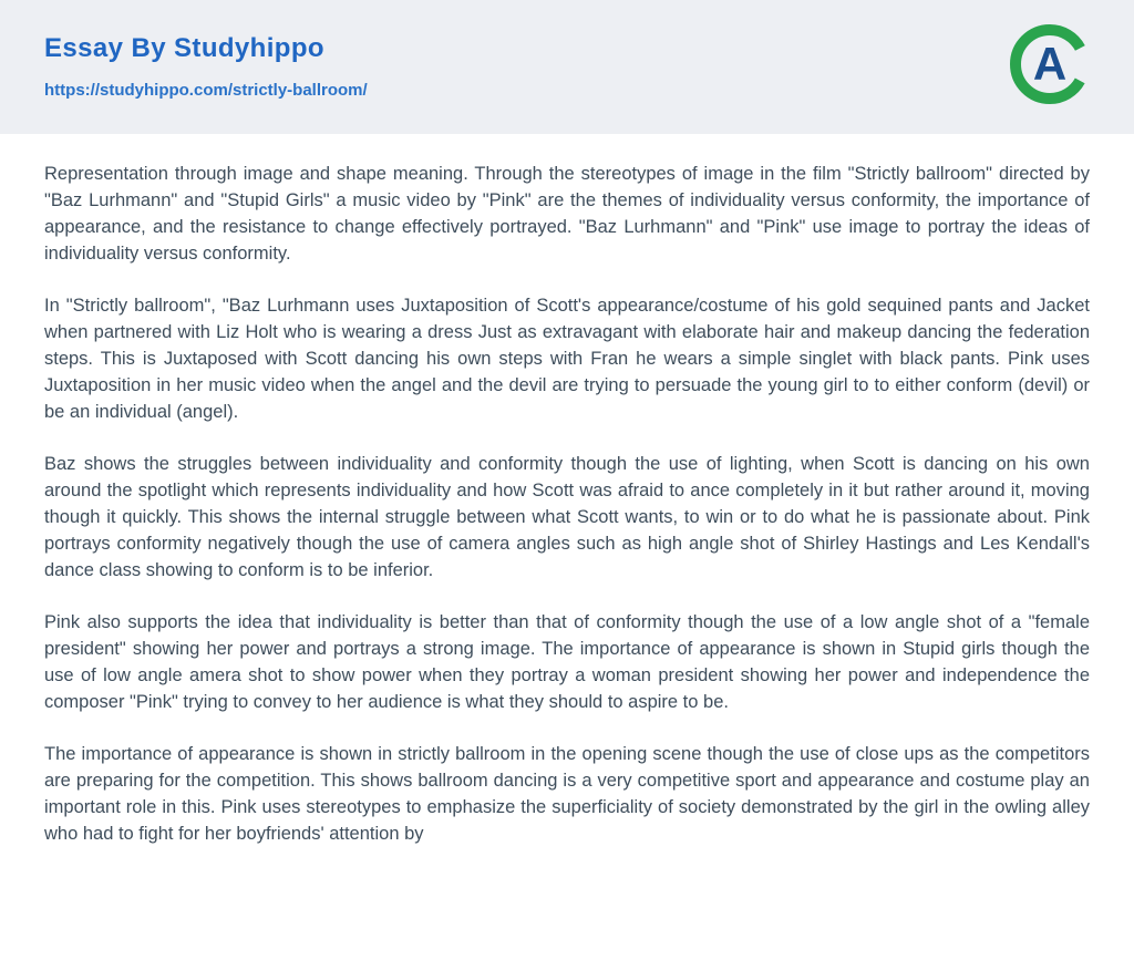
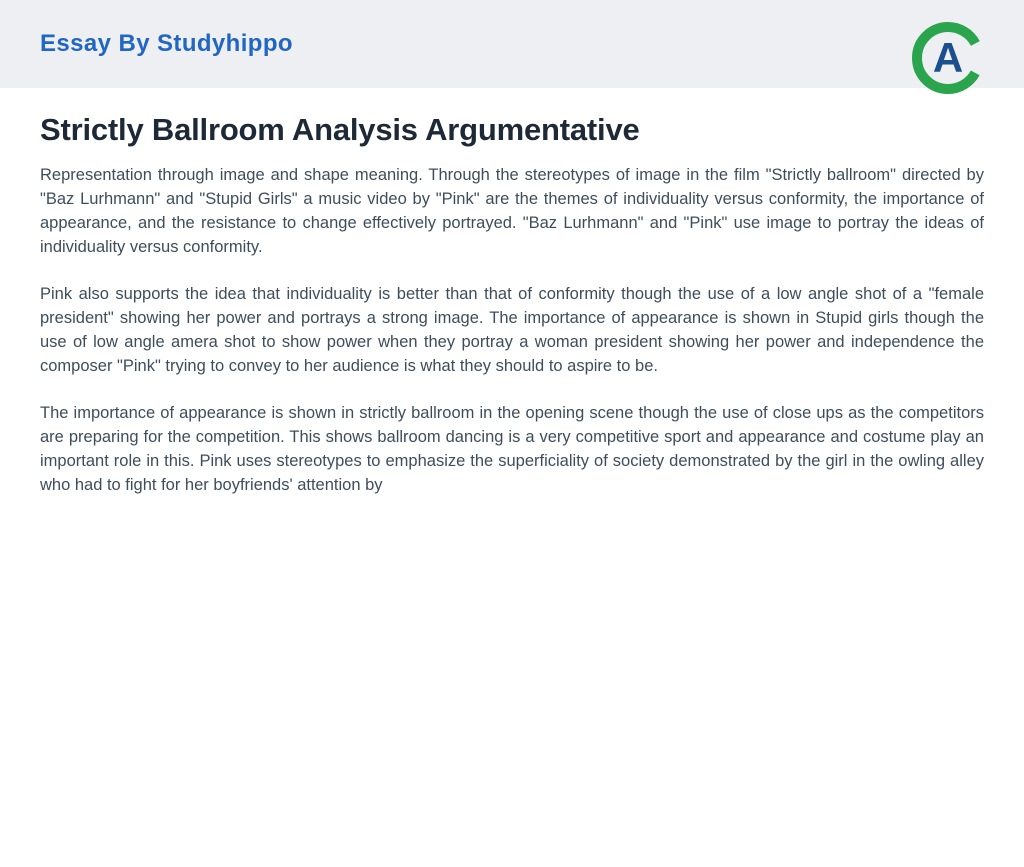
  Essay By Studyhippo
- https://studyhippo.com/strictly-ballroom/
  A
+ Strictly Ballroom Analysis Argumentative
  Representation through image and shape meaning. Through the stereotypes of image in the film "Strictly ballroom" directed by "Baz Lurhmann" and "Stupid Girls" a music video by "Pink" are the themes of individuality versus conformity, the importance of appearance, and the resistance to change effectively portrayed. "Baz Lurhmann" and "Pink" use image to portray the ideas of individuality versus conformity.
- In "Strictly ballroom", "Baz Lurhmann uses Juxtaposition of Scott's appearance/costume of his gold sequined pants and Jacket when partnered with Liz Holt who is wearing a dress Just as extravagant with elaborate hair and makeup dancing the federation steps. This is Juxtaposed with Scott dancing his own steps with Fran he wears a simple singlet with black pants. Pink uses Juxtaposition in her music video when the angel and the devil are trying to persuade the young girl to to either conform (devil) or be an individual (angel).
- Baz shows the struggles between individuality and conformity though the use of lighting, when Scott is dancing on his own around the spotlight which represents individuality and how Scott was afraid to ance completely in it but rather around it, moving though it quickly. This shows the internal struggle between what Scott wants, to win or to do what he is passionate about. Pink portrays conformity negatively though the use of camera angles such as high angle shot of Shirley Hastings and Les Kendall's dance class showing to conform is to be inferior.
  Pink also supports the idea that individuality is better than that of conformity though the use of a low angle shot of a "female president" showing her power and portrays a strong image. The importance of appearance is shown in Stupid girls though the use of low angle amera shot to show power when they portray a woman president showing her power and independence the composer "Pink" trying to convey to her audience is what they should to aspire to be.
  The importance of appearance is shown in strictly ballroom in the opening scene though the use of close ups as the competitors are preparing for the competition. This shows ballroom dancing is a very competitive sport and appearance and costume play an important role in this. Pink uses stereotypes to emphasize the superficiality of society demonstrated by the girl in the owling alley who had to fight for her boyfriends' attention by
